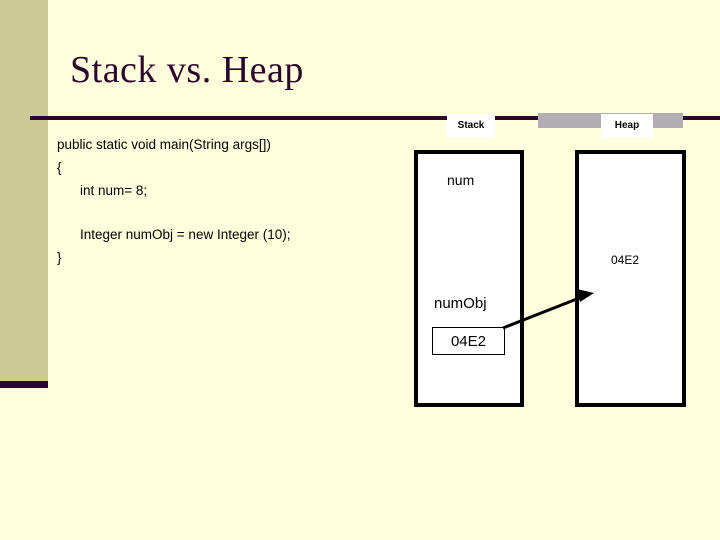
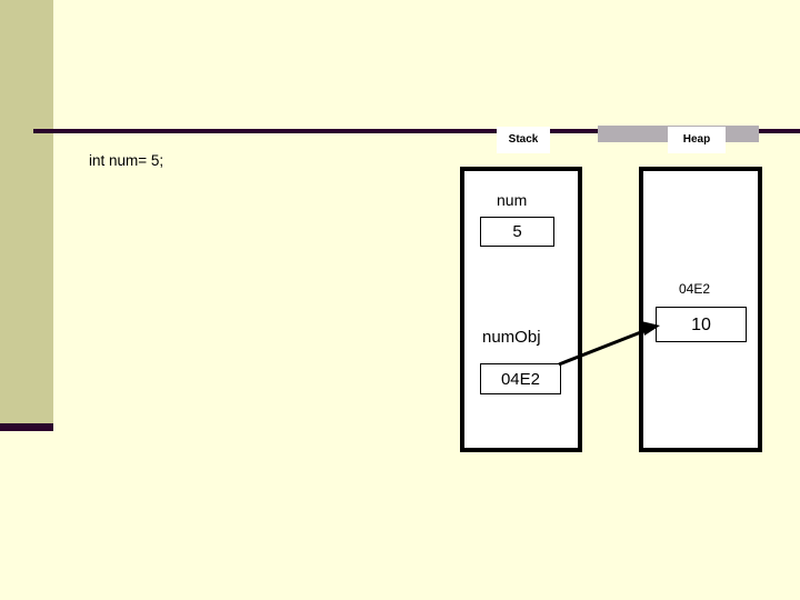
- Stack vs. Heap
  Stack
  Heap
- public static void main(String args[])
- {
- int num= 8;
+ int num= 5;
- Integer numObj = new Integer (10);
- }
  num
+ 5
  numObj
  04E2
  04E2
+ 10
